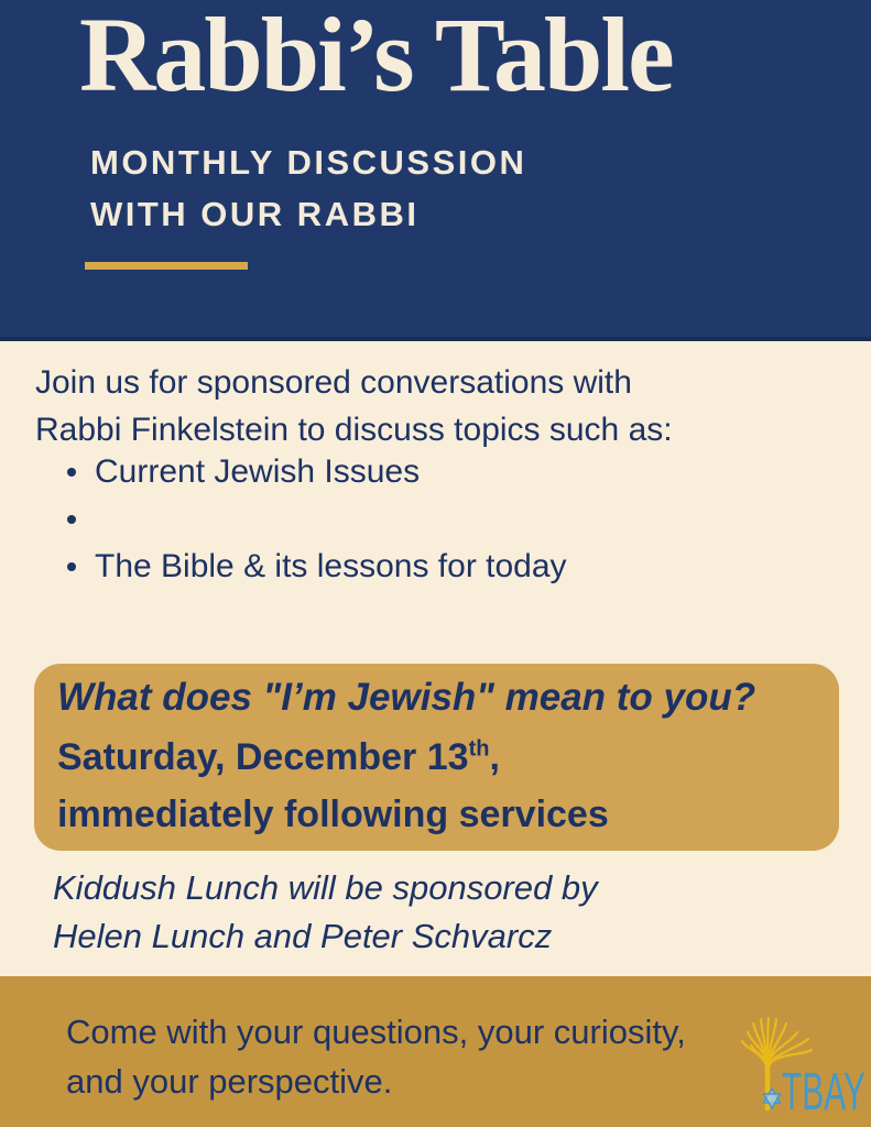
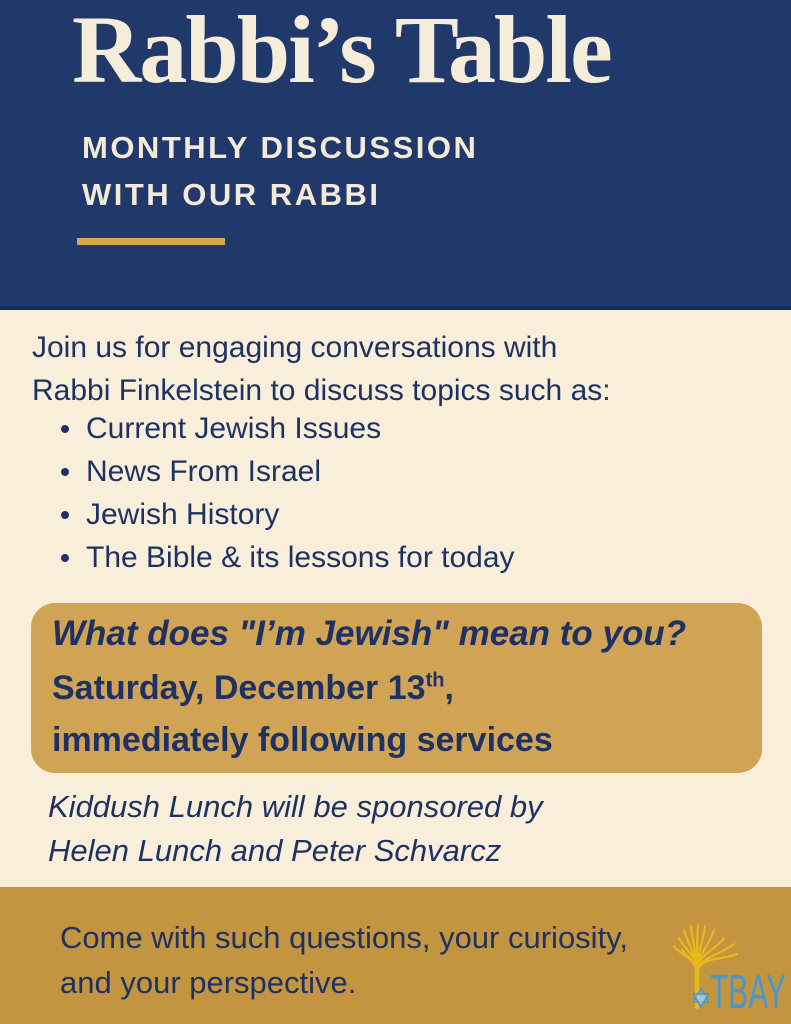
  Rabbi’s Table
  MONTHLY DISCUSSION
  WITH OUR RABBI
- Join us for sponsored conversations with
+ Join us for engaging conversations with
  Rabbi Finkelstein to discuss topics such as:
  Current Jewish Issues
+ News From Israel
+ Jewish History
  The Bible & its lessons for today
  What does "I’m Jewish" mean to you?
  Saturday, December 13th,
  immediately following services
  Kiddush Lunch will be sponsored by
  Helen Lunch and Peter Schvarcz
- Come with your questions, your curiosity,
+ Come with such questions, your curiosity,
  and your perspective.
  TBAY
